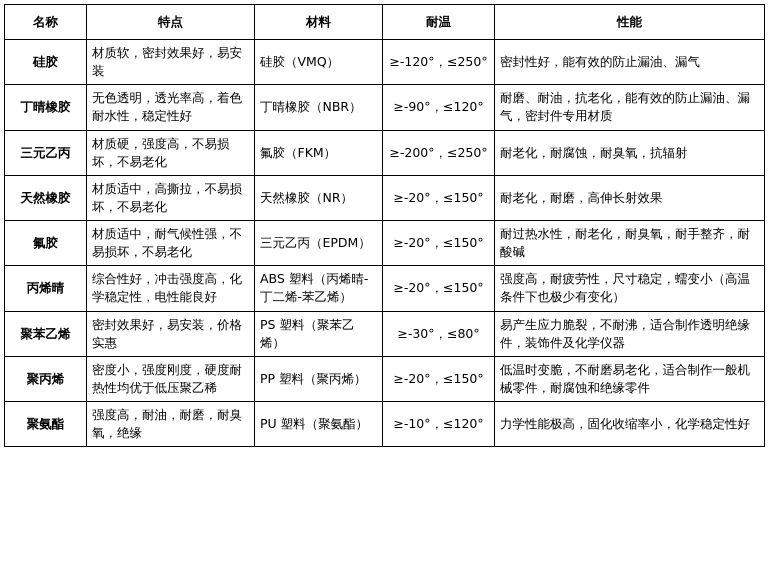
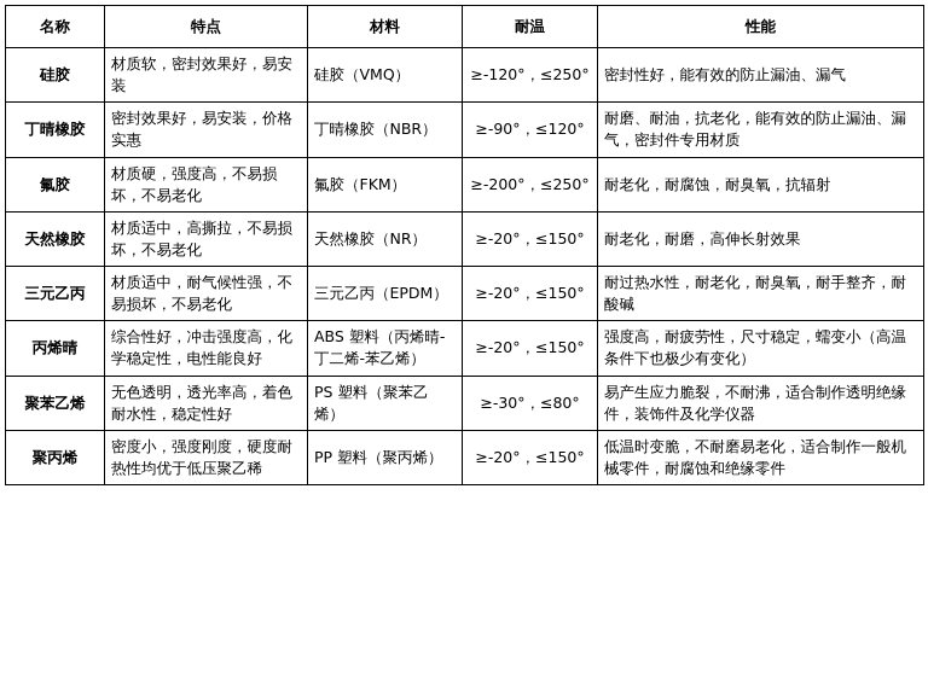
  名称	特点	材料	耐温	性能
  硅胶	材质软，密封效果好，易安装	硅胶（VMQ）	≥-120°，≤250°	密封性好，能有效的防止漏油、漏气
- 丁晴橡胶	无色透明，透光率高，着色耐水性，稳定性好	丁晴橡胶（NBR）	≥-90°，≤120°	耐磨、耐油，抗老化，能有效的防止漏油、漏气，密封件专用材质
+ 丁晴橡胶	密封效果好，易安装，价格实惠	丁晴橡胶（NBR）	≥-90°，≤120°	耐磨、耐油，抗老化，能有效的防止漏油、漏气，密封件专用材质
- 三元乙丙	材质硬，强度高，不易损坏，不易老化	氟胶（FKM）	≥-200°，≤250°	耐老化，耐腐蚀，耐臭氧，抗辐射
+ 氟胶	材质硬，强度高，不易损坏，不易老化	氟胶（FKM）	≥-200°，≤250°	耐老化，耐腐蚀，耐臭氧，抗辐射
  天然橡胶	材质适中，高撕拉，不易损坏，不易老化	天然橡胶（NR）	≥-20°，≤150°	耐老化，耐磨，高伸长射效果
- 氟胶	材质适中，耐气候性强，不易损坏，不易老化	三元乙丙（EPDM）	≥-20°，≤150°	耐过热水性，耐老化，耐臭氧，耐手整齐，耐酸碱
+ 三元乙丙	材质适中，耐气候性强，不易损坏，不易老化	三元乙丙（EPDM）	≥-20°，≤150°	耐过热水性，耐老化，耐臭氧，耐手整齐，耐酸碱
  丙烯晴	综合性好，冲击强度高，化学稳定性，电性能良好	ABS 塑料（丙烯晴-丁二烯-苯乙烯）	≥-20°，≤150°	强度高，耐疲劳性，尺寸稳定，蠕变小（高温条件下也极少有变化）
- 聚苯乙烯	密封效果好，易安装，价格实惠	PS 塑料（聚苯乙烯）	≥-30°，≤80°	易产生应力脆裂，不耐沸，适合制作透明绝缘件，装饰件及化学仪器
+ 聚苯乙烯	无色透明，透光率高，着色耐水性，稳定性好	PS 塑料（聚苯乙烯）	≥-30°，≤80°	易产生应力脆裂，不耐沸，适合制作透明绝缘件，装饰件及化学仪器
  聚丙烯	密度小，强度刚度，硬度耐热性均优于低压聚乙稀	PP 塑料（聚丙烯）	≥-20°，≤150°	低温时变脆，不耐磨易老化，适合制作一般机械零件，耐腐蚀和绝缘零件
- 聚氨酯	强度高，耐油，耐磨，耐臭氧，绝缘	PU 塑料（聚氨酯）	≥-10°，≤120°	力学性能极高，固化收缩率小，化学稳定性好
